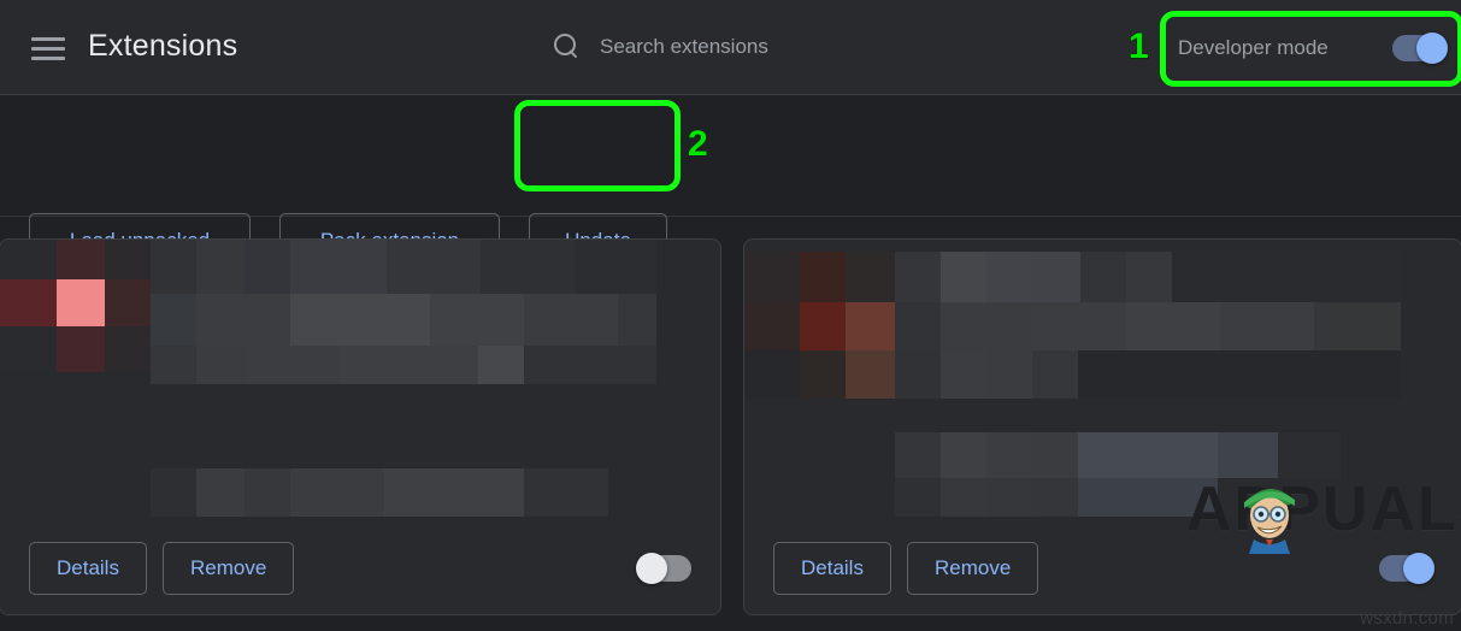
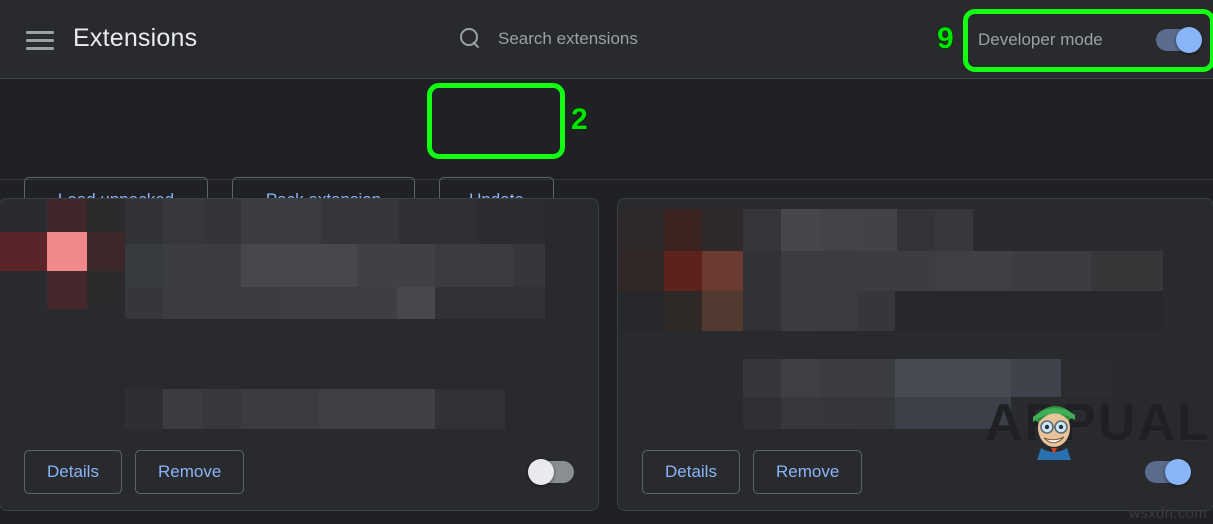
  Extensions
  Search extensions
  Developer mode
  Details
  Remove
  Details
  Remove
  APUAL
  wsxdn.com
- 1
+ 9
  2
